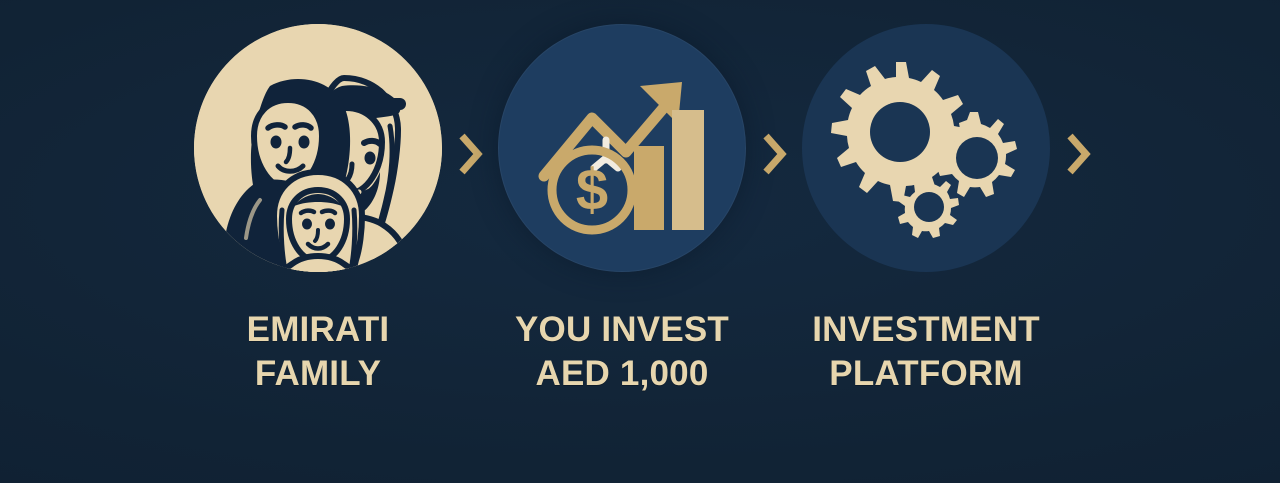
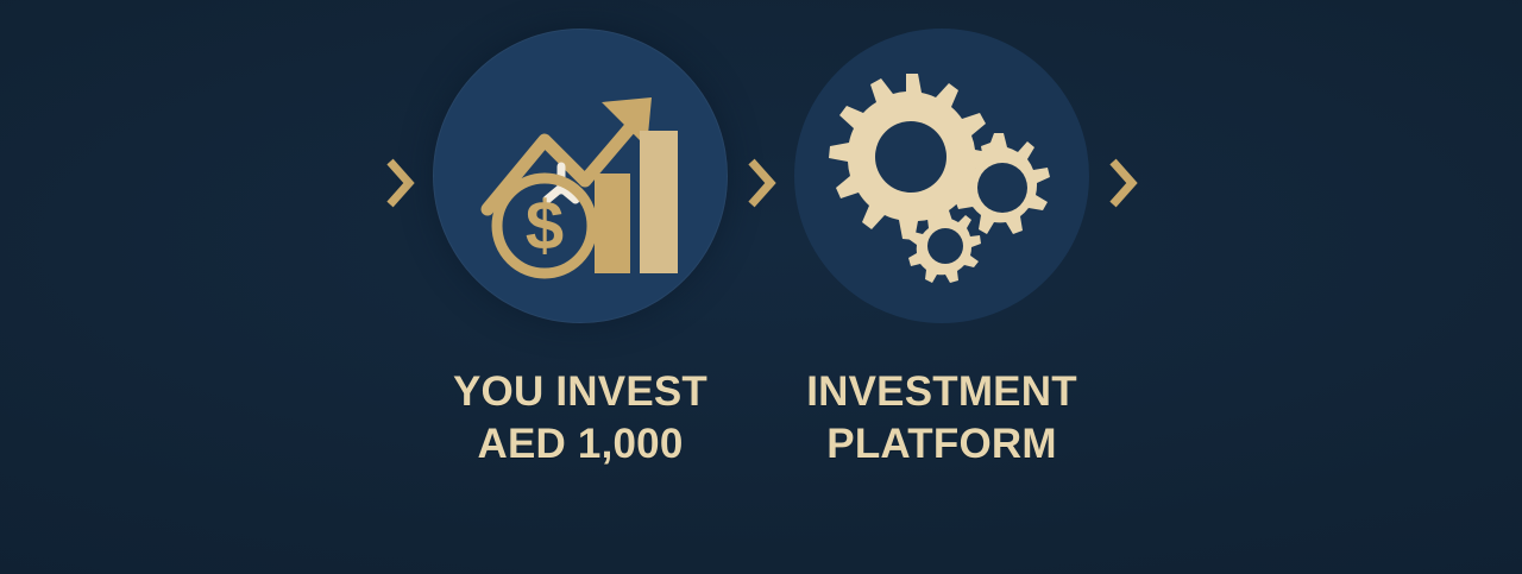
- EMIRATI
- FAMILY
  $
  YOU INVEST
  AED 1,000
  INVESTMENT
  PLATFORM
